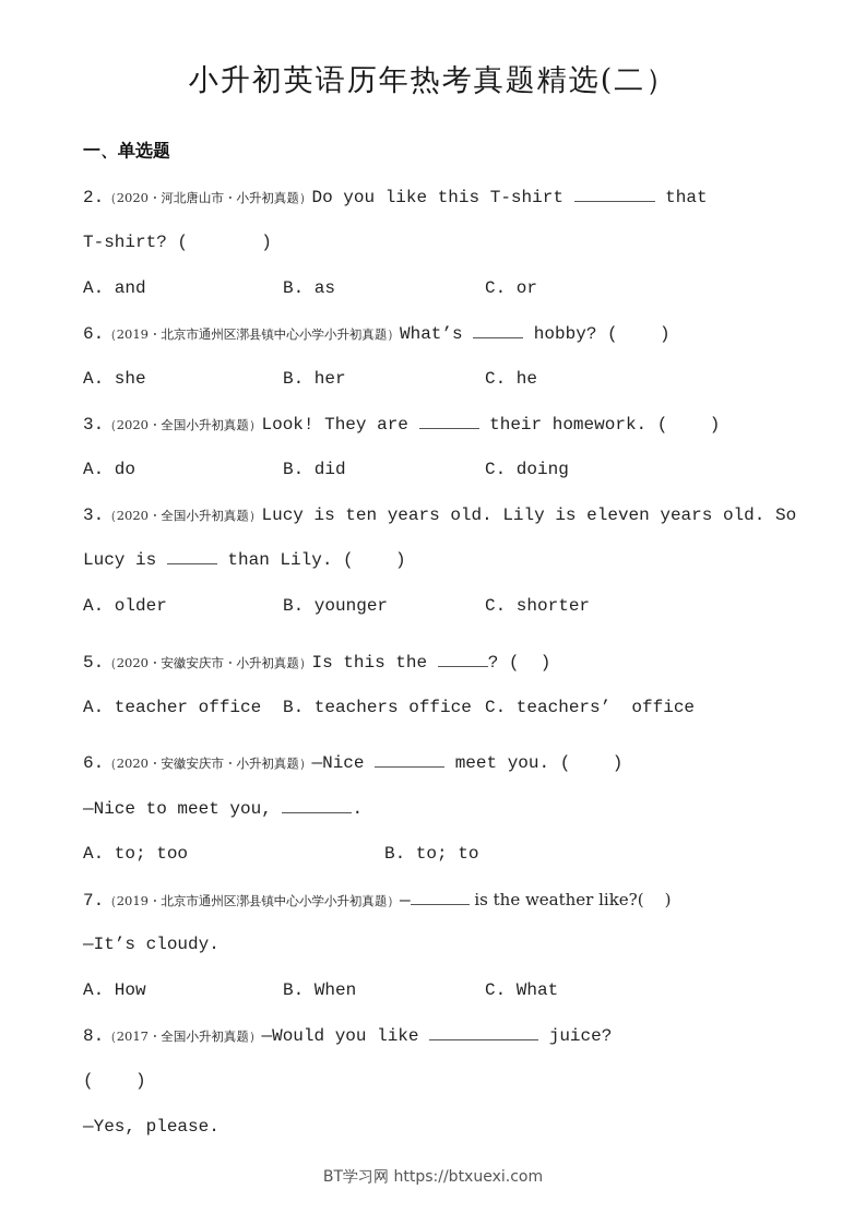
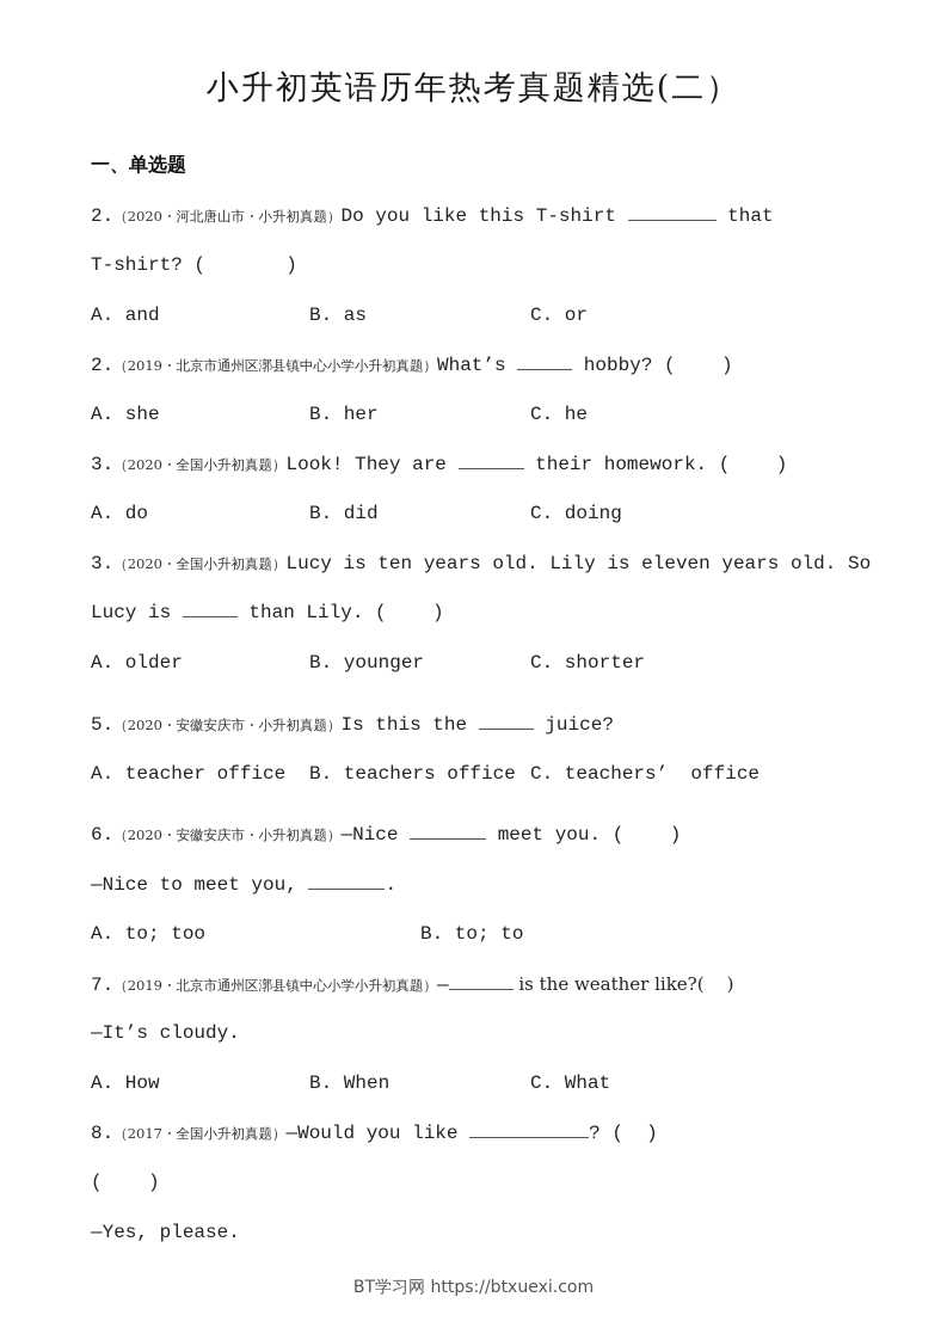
  小升初英语历年热考真题精选(二）
  一、单选题
  2.（2020・河北唐山市・小升初真题）Do you like this T-shirt that
  T-shirt? ( )
  A. and
  B. as
  C. or
- 6.（2019・北京市通州区漷县镇中心小学小升初真题）What’s hobby? ( )
+ 2.（2019・北京市通州区漷县镇中心小学小升初真题）What’s hobby? ( )
  A. she
  B. her
  C. he
  3.（2020・全国小升初真题）Look! They are their homework. ( )
  A. do
  B. did
  C. doing
  3.（2020・全国小升初真题）Lucy is ten years old. Lily is eleven years old. So
  Lucy is than Lily. ( )
  A. older
  B. younger
  C. shorter
- 5.（2020・安徽安庆市・小升初真题）Is this the ? ( )
+ 5.（2020・安徽安庆市・小升初真题）Is this the juice?
  A. teacher office
  B. teachers office
  C. teachers’ office
  6.（2020・安徽安庆市・小升初真题）—Nice meet you. ( )
  —Nice to meet you, .
  A. to; too
  B. to; to
  7.（2019・北京市通州区漷县镇中心小学小升初真题）— is the weather like?( )
  —It’s cloudy.
  A. How
  B. When
  C. What
- 8.（2017・全国小升初真题）—Would you like juice?
+ 8.（2017・全国小升初真题）—Would you like ? ( )
  ( )
  —Yes, please.
  BT学习网 https://btxuexi.com
